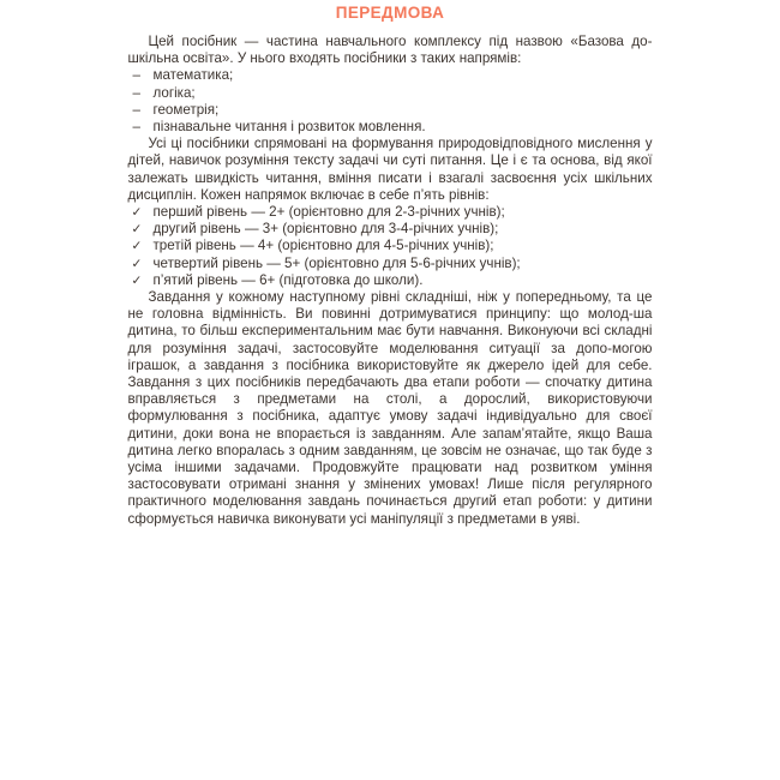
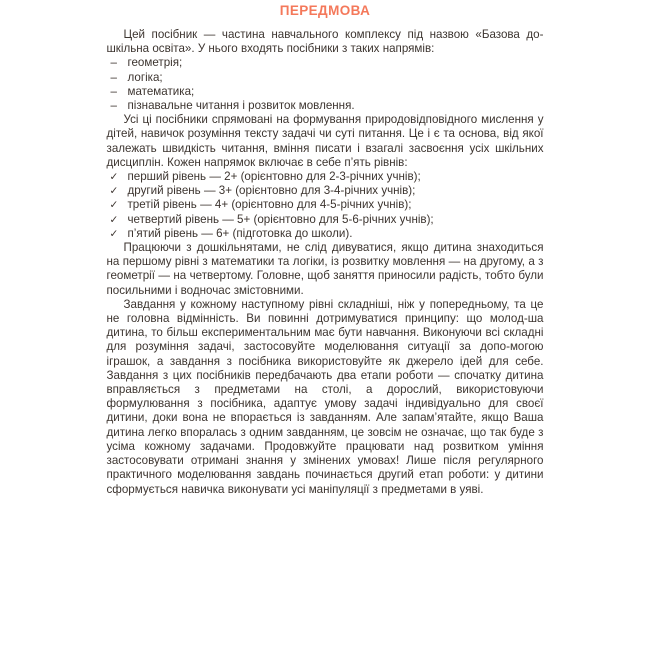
  ПЕРЕДМОВА
  Цей посібник — частина навчального комплексу під назвою «Базова до-шкільна освіта». У нього входять посібники з таких напрямів:
  –
- математика;
+ геометрія;
  –
  логіка;
  –
- геометрія;
+ математика;
  –
  пізнавальне читання і розвиток мовлення.
  Усі ці посібники спрямовані на формування природовідповідного мислення у дітей, навичок розуміння тексту задачі чи суті питання. Це і є та основа, від якої залежать швидкість читання, вміння писати і взагалі засвоєння усіх шкільних дисциплін. Кожен напрямок включає в себе п’ять рівнів:
  ✓
  перший рівень — 2+ (орієнтовно для 2-3-річних учнів);
  ✓
  другий рівень — 3+ (орієнтовно для 3-4-річних учнів);
  ✓
  третій рівень — 4+ (орієнтовно для 4-5-річних учнів);
  ✓
  четвертий рівень — 5+ (орієнтовно для 5-6-річних учнів);
  ✓
  п’ятий рівень — 6+ (підготовка до школи).
+ Працюючи з дошкільнятами, не слід дивуватися, якщо дитина знаходиться на першому рівні з математики та логіки, із розвитку мовлення — на другому, а з геометрії — на четвертому. Головне, щоб заняття приносили радість, тобто були посильними і водночас змістовними.
- Завдання у кожному наступному рівні складніші, ніж у попередньому, та це не головна відмінність. Ви повинні дотримуватися принципу: що молод-ша дитина, то більш експериментальним має бути навчання. Виконуючи всі складні для розуміння задачі, застосовуйте моделювання ситуації за допо-могою іграшок, а завдання з посібника використовуйте як джерело ідей для себе. Завдання з цих посібників передбачають два етапи роботи — спочатку дитина вправляється з предметами на столі, а дорослий, використовуючи формулювання з посібника, адаптує умову задачі індивідуально для своєї дитини, доки вона не впорається із завданням. Але запам’ятайте, якщо Ваша дитина легко впоралась з одним завданням, це зовсім не означає, що так буде з усіма іншими задачами. Продовжуйте працювати над розвитком уміння застосовувати отримані знання у змінених умовах! Лише після регулярного практичного моделювання завдань починається другий етап роботи: у дитини сформується навичка виконувати усі маніпуляції з предметами в уяві.
+ Завдання у кожному наступному рівні складніші, ніж у попередньому, та це не головна відмінність. Ви повинні дотримуватися принципу: що молод-ша дитина, то більш експериментальним має бути навчання. Виконуючи всі складні для розуміння задачі, застосовуйте моделювання ситуації за допо-могою іграшок, а завдання з посібника використовуйте як джерело ідей для себе. Завдання з цих посібників передбачають два етапи роботи — спочатку дитина вправляється з предметами на столі, а дорослий, використовуючи формулювання з посібника, адаптує умову задачі індивідуально для своєї дитини, доки вона не впорається із завданням. Але запам’ятайте, якщо Ваша дитина легко впоралась з одним завданням, це зовсім не означає, що так буде з усіма кожному задачами. Продовжуйте працювати над розвитком уміння застосовувати отримані знання у змінених умовах! Лише після регулярного практичного моделювання завдань починається другий етап роботи: у дитини сформується навичка виконувати усі маніпуляції з предметами в уяві.
